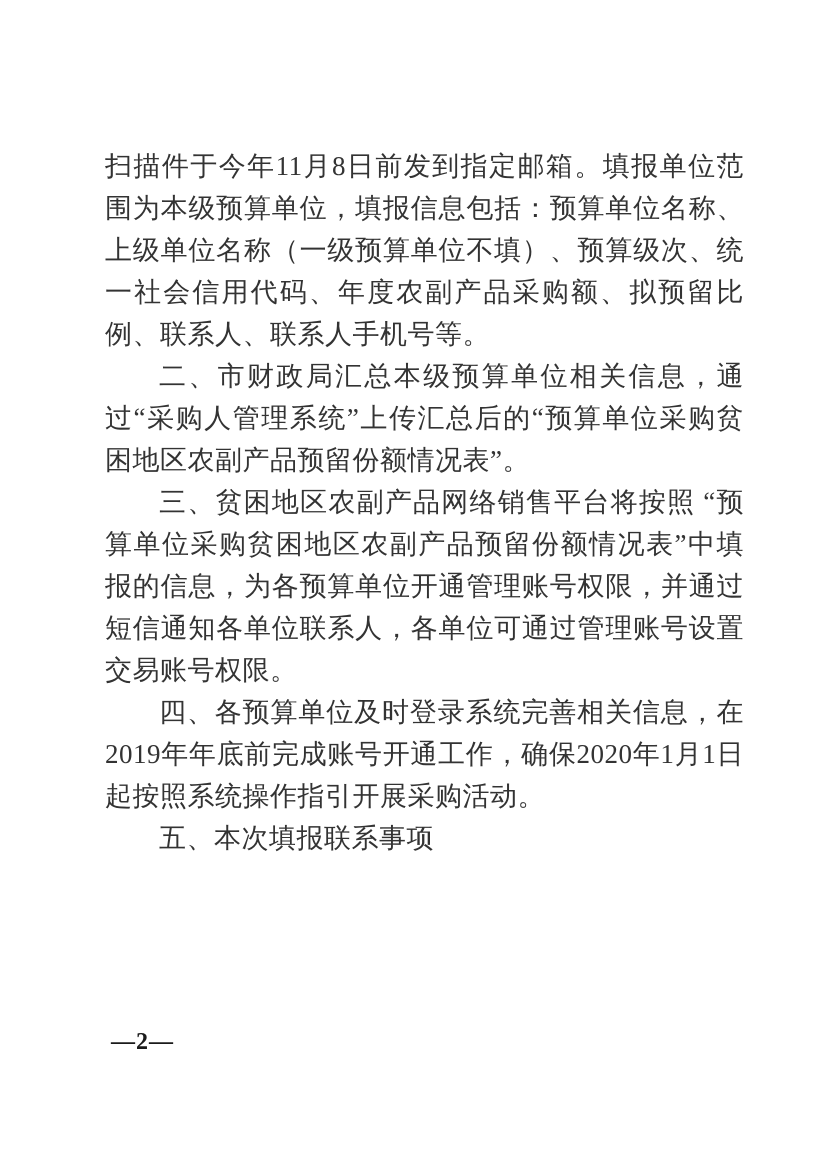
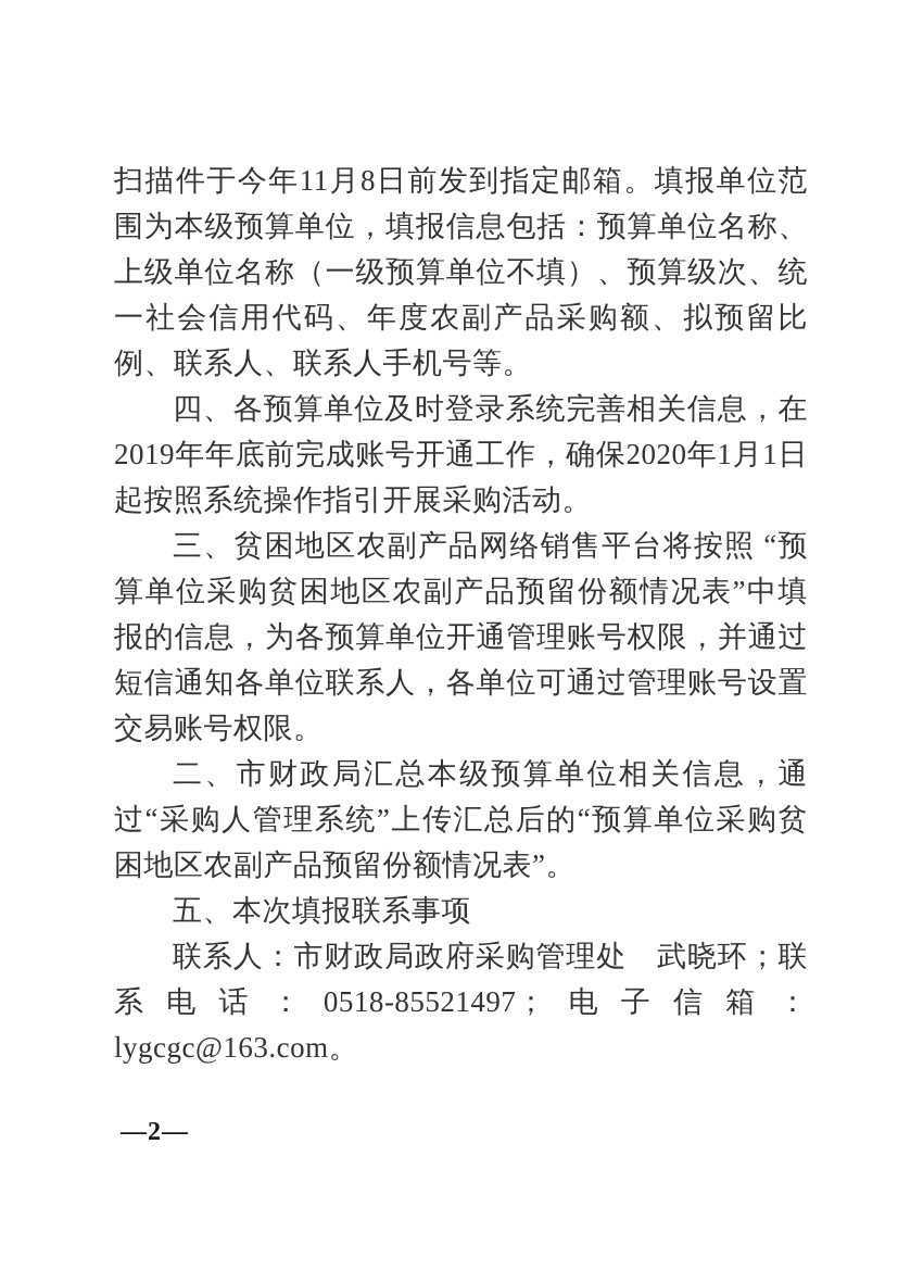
  扫描件于今年11月8日前发到指定邮箱。填报单位范围为本级预算单位，填报信息包括：预算单位名称、上级单位名称（一级预算单位不填）、预算级次、统一社会信用代码、年度农副产品采购额、拟预留比例、联系人、联系人手机号等。
- 二、市财政局汇总本级预算单位相关信息，通过“采购人管理系统”上传汇总后的“预算单位采购贫困地区农副产品预留份额情况表”。
+ 四、各预算单位及时登录系统完善相关信息，在2019年年底前完成账号开通工作，确保2020年1月1日起按照系统操作指引开展采购活动。
  三、贫困地区农副产品网络销售平台将按照 “预算单位采购贫困地区农副产品预留份额情况表”中填报的信息，为各预算单位开通管理账号权限，并通过短信通知各单位联系人，各单位可通过管理账号设置交易账号权限。
- 四、各预算单位及时登录系统完善相关信息，在2019年年底前完成账号开通工作，确保2020年1月1日起按照系统操作指引开展采购活动。
+ 二、市财政局汇总本级预算单位相关信息，通过“采购人管理系统”上传汇总后的“预算单位采购贫困地区农副产品预留份额情况表”。
  五、本次填报联系事项
+ 联系人：市财政局政府采购管理处 武晓环；联系电话：0518-85521497；电子信箱：lygcgc@163.com。
  —2—
